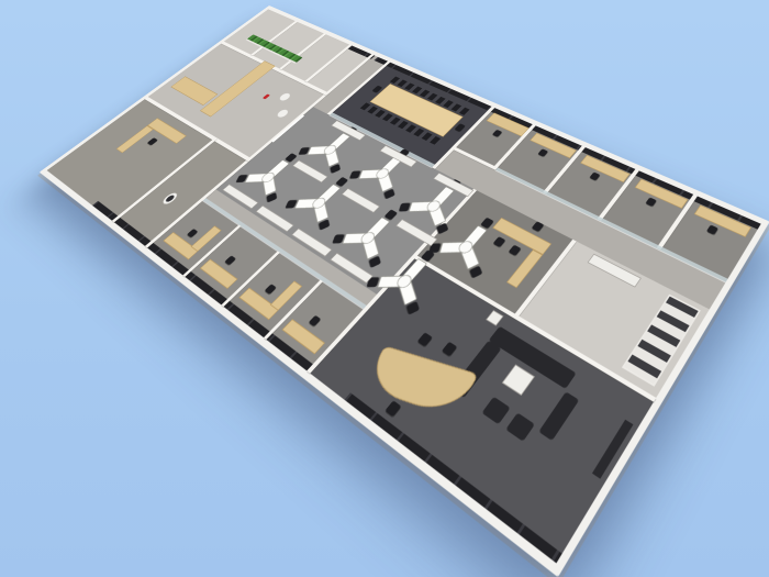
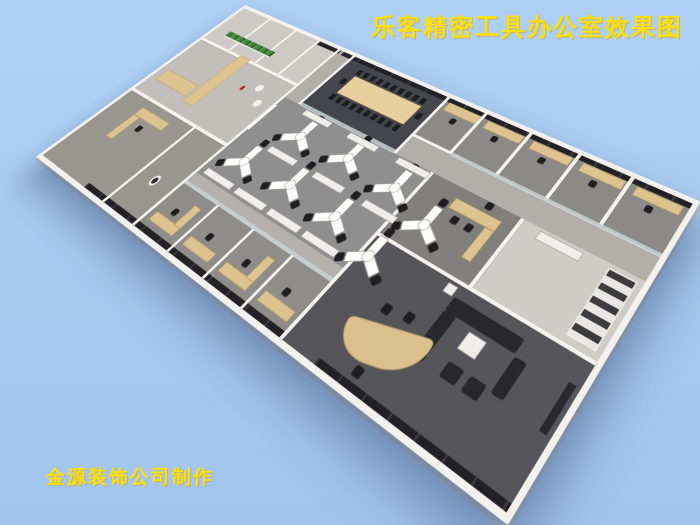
+ 乐客精密工具办公室效果图
+ 金源装饰公司制作
